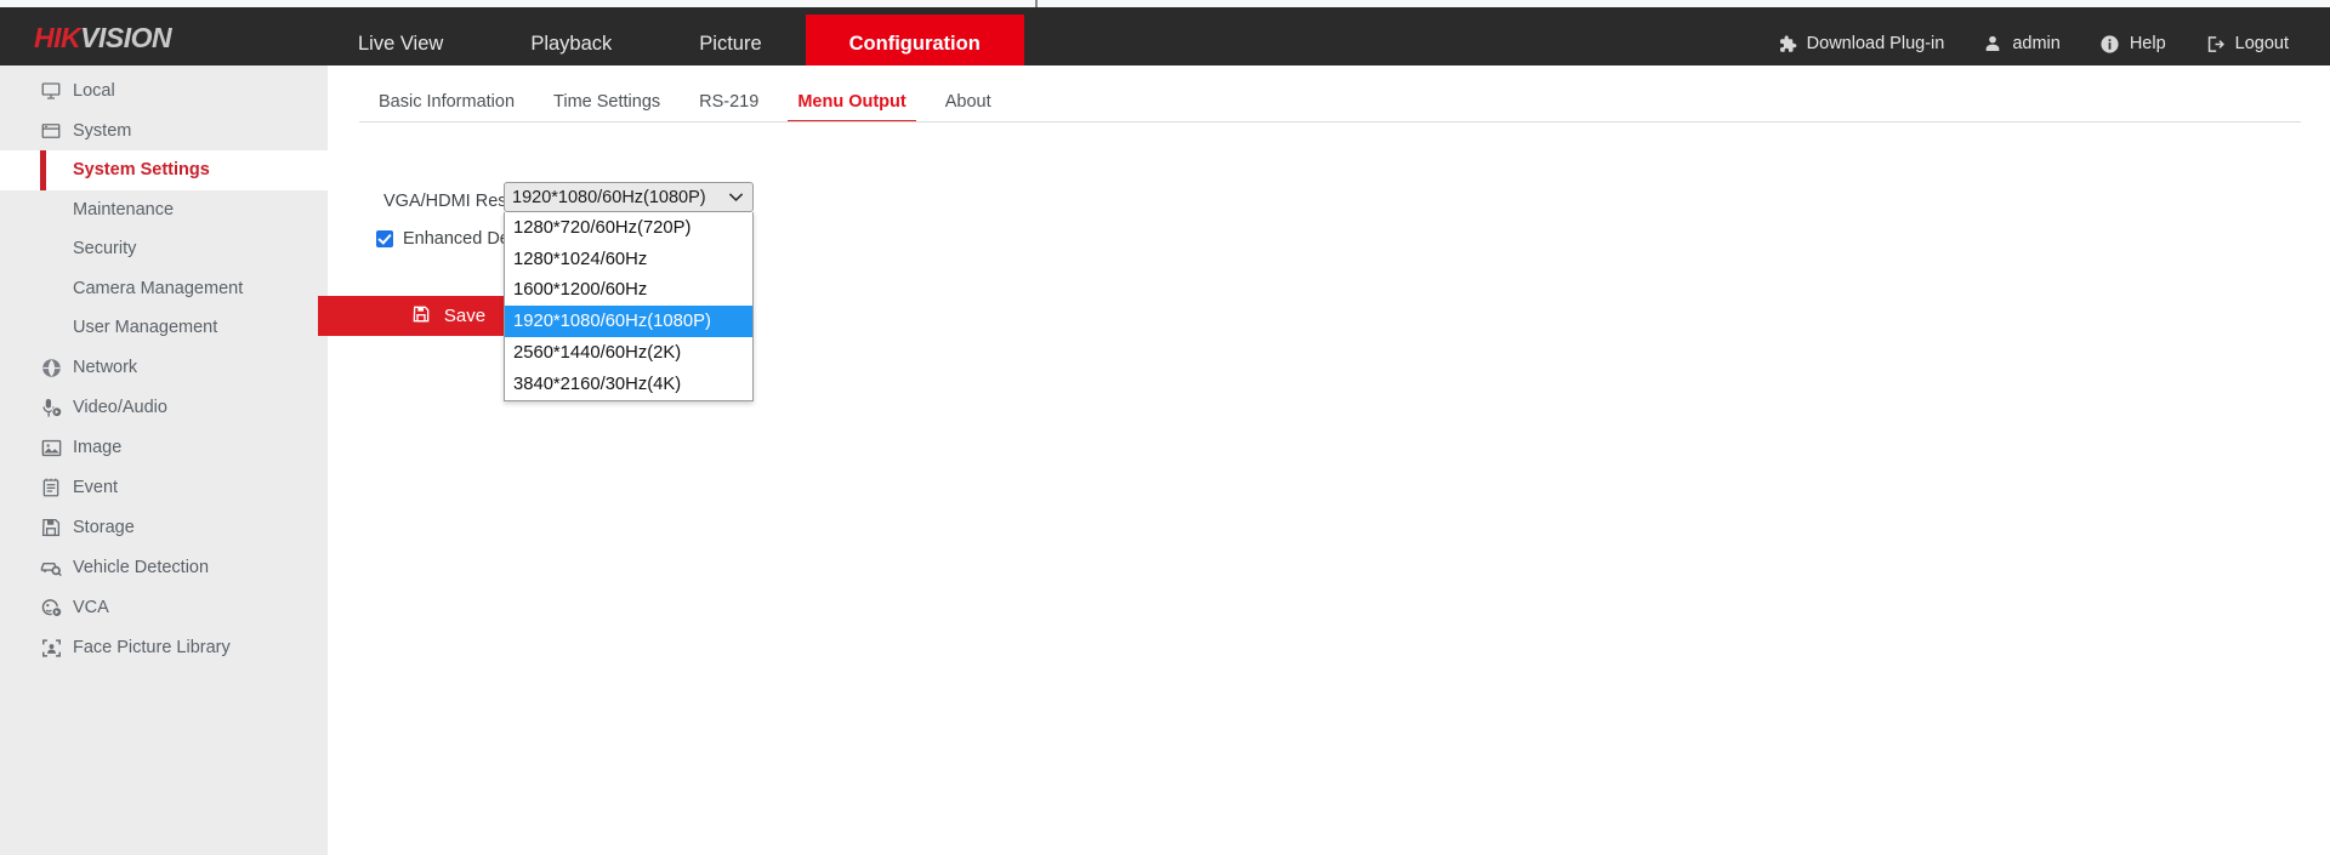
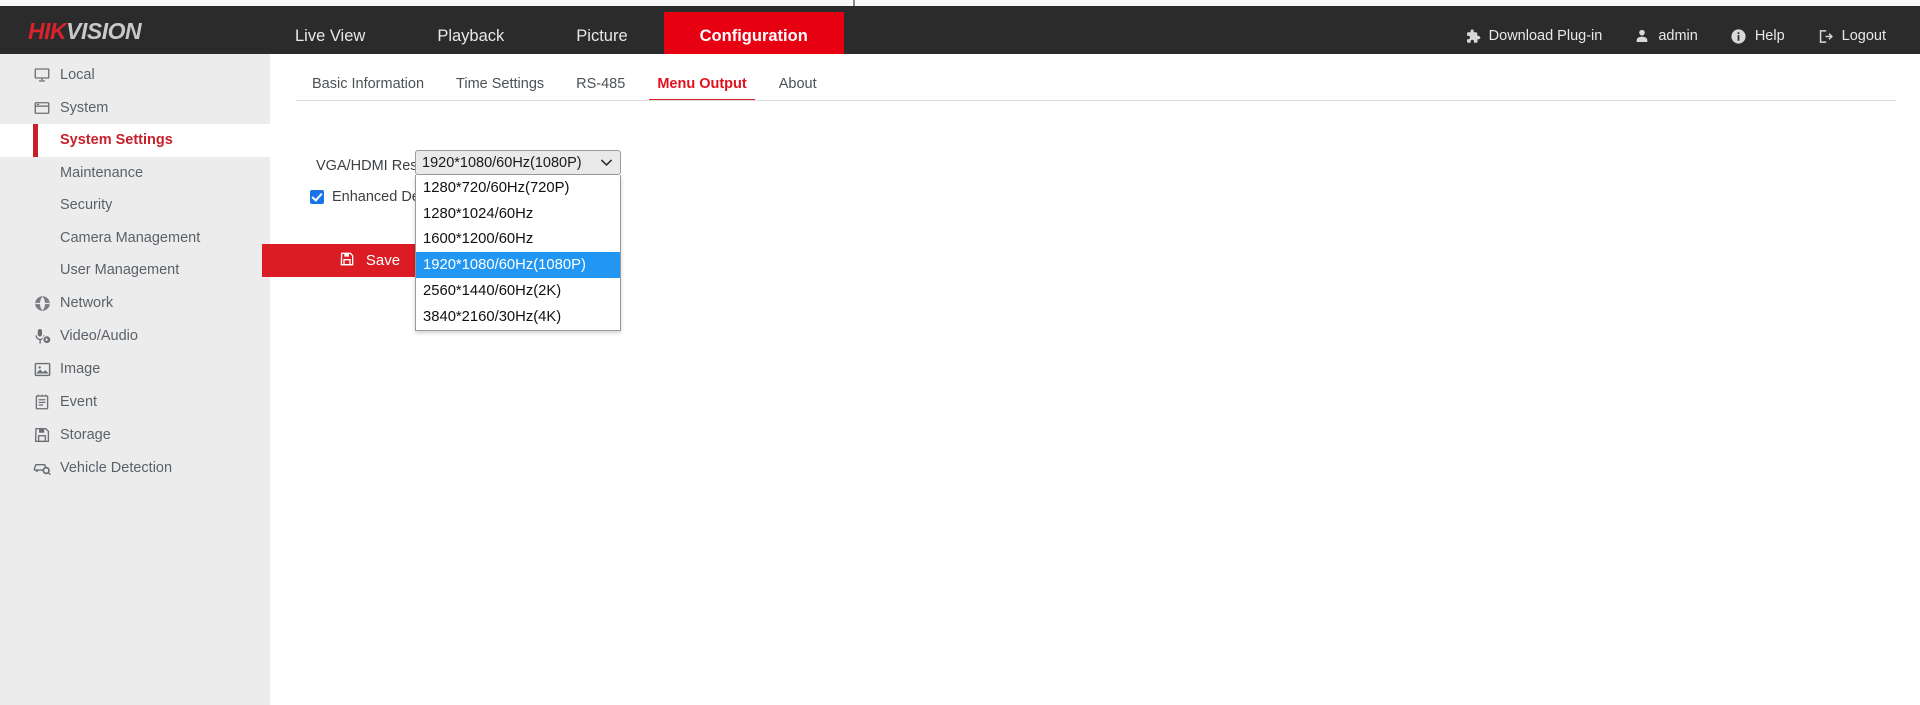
  HIKVISION
  Live View
  Playback
  Picture
  Configuration
  Download Plug-in
  admin
  Help
  Logout
  Local
  System
  System Settings
  Maintenance
  Security
  Camera Management
  User Management
  Network
  Video/Audio
  Image
  Event
  Storage
  Vehicle Detection
- VCA
- Face Picture Library
  Basic Information
  Time Settings
- RS-219
+ RS-485
  Menu Output
  About
  Save
  1920*1080/60Hz(1080P)
  1280*720/60Hz(720P)
  1280*1024/60Hz
  1600*1200/60Hz
  1920*1080/60Hz(1080P)
  2560*1440/60Hz(2K)
  3840*2160/30Hz(4K)
